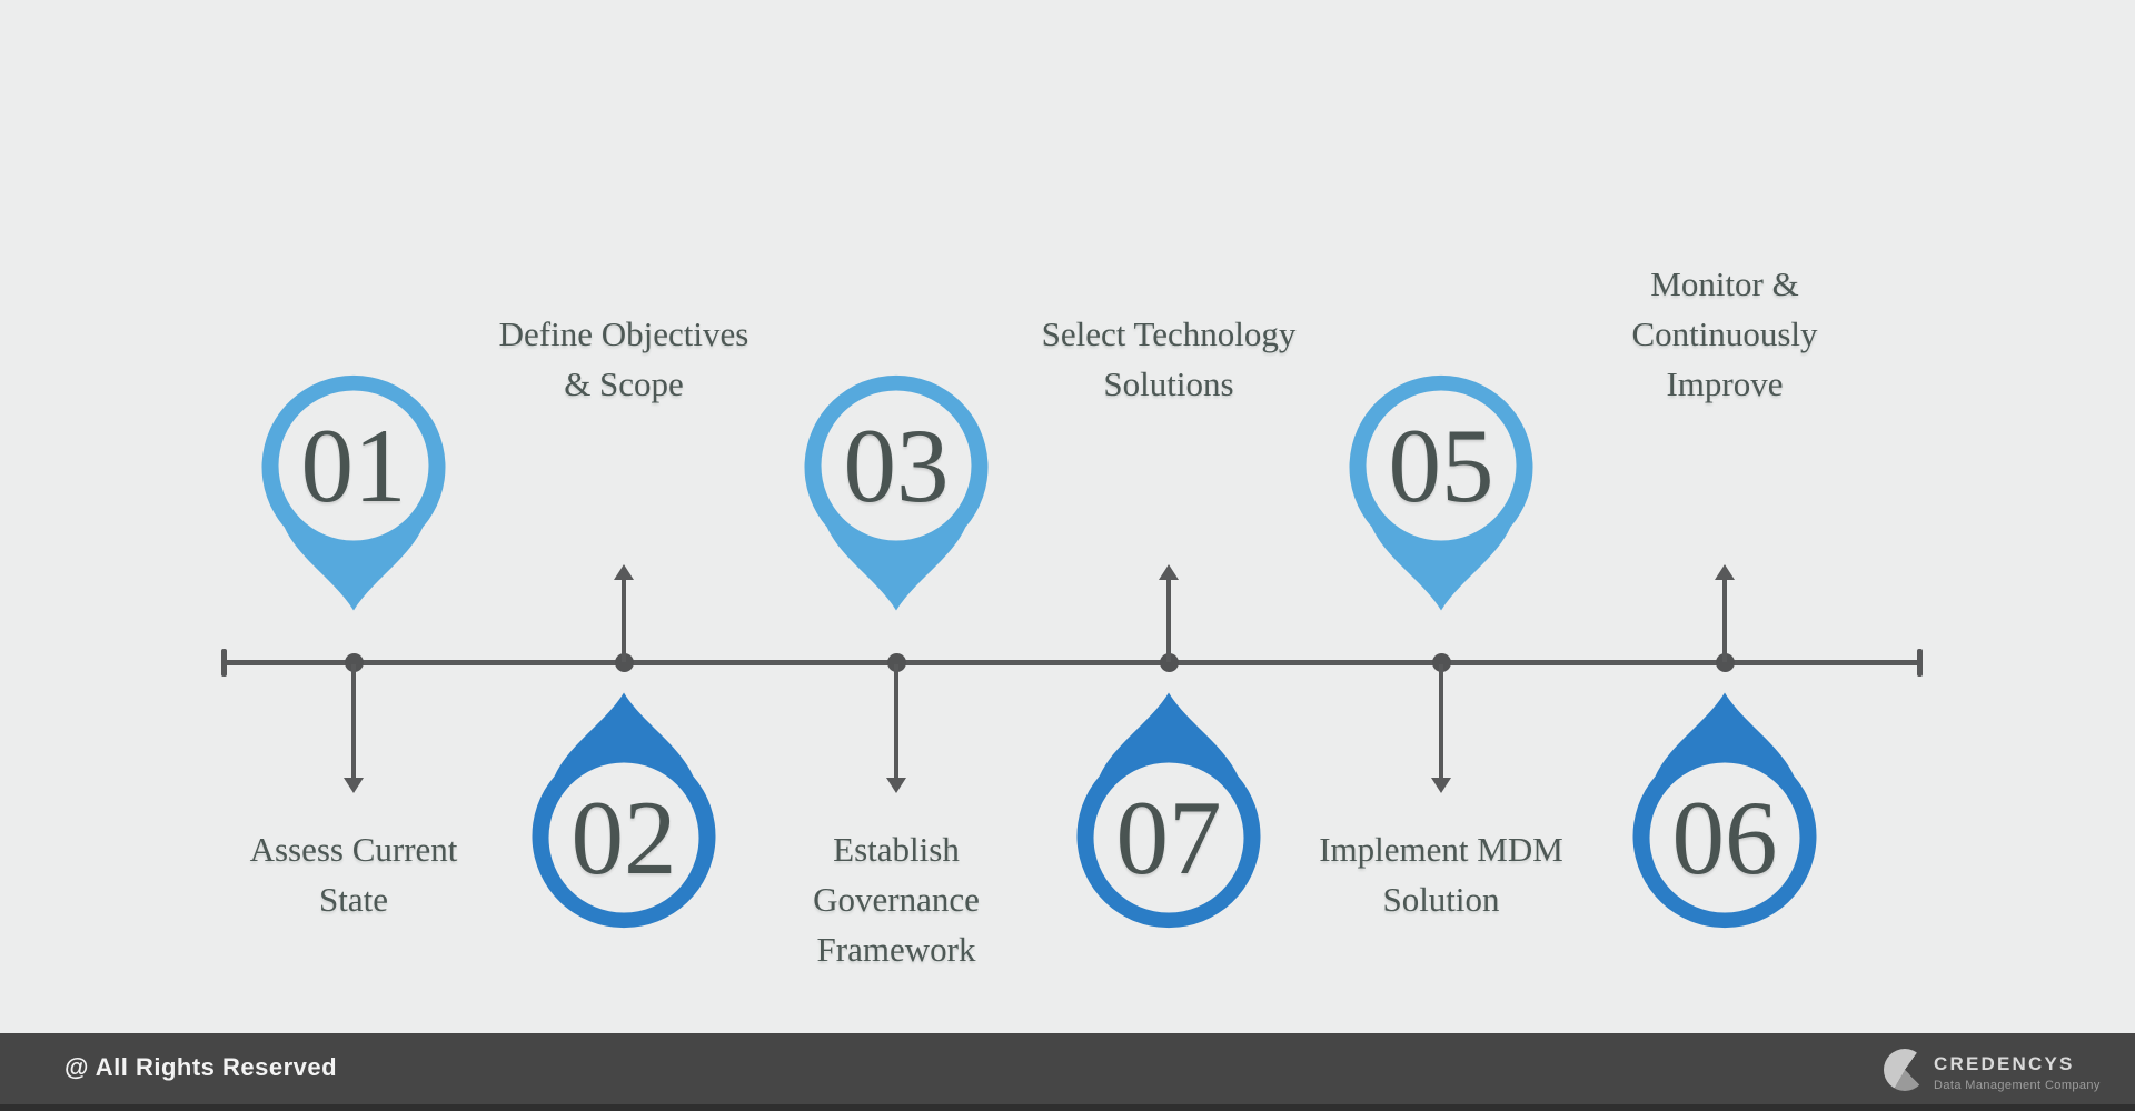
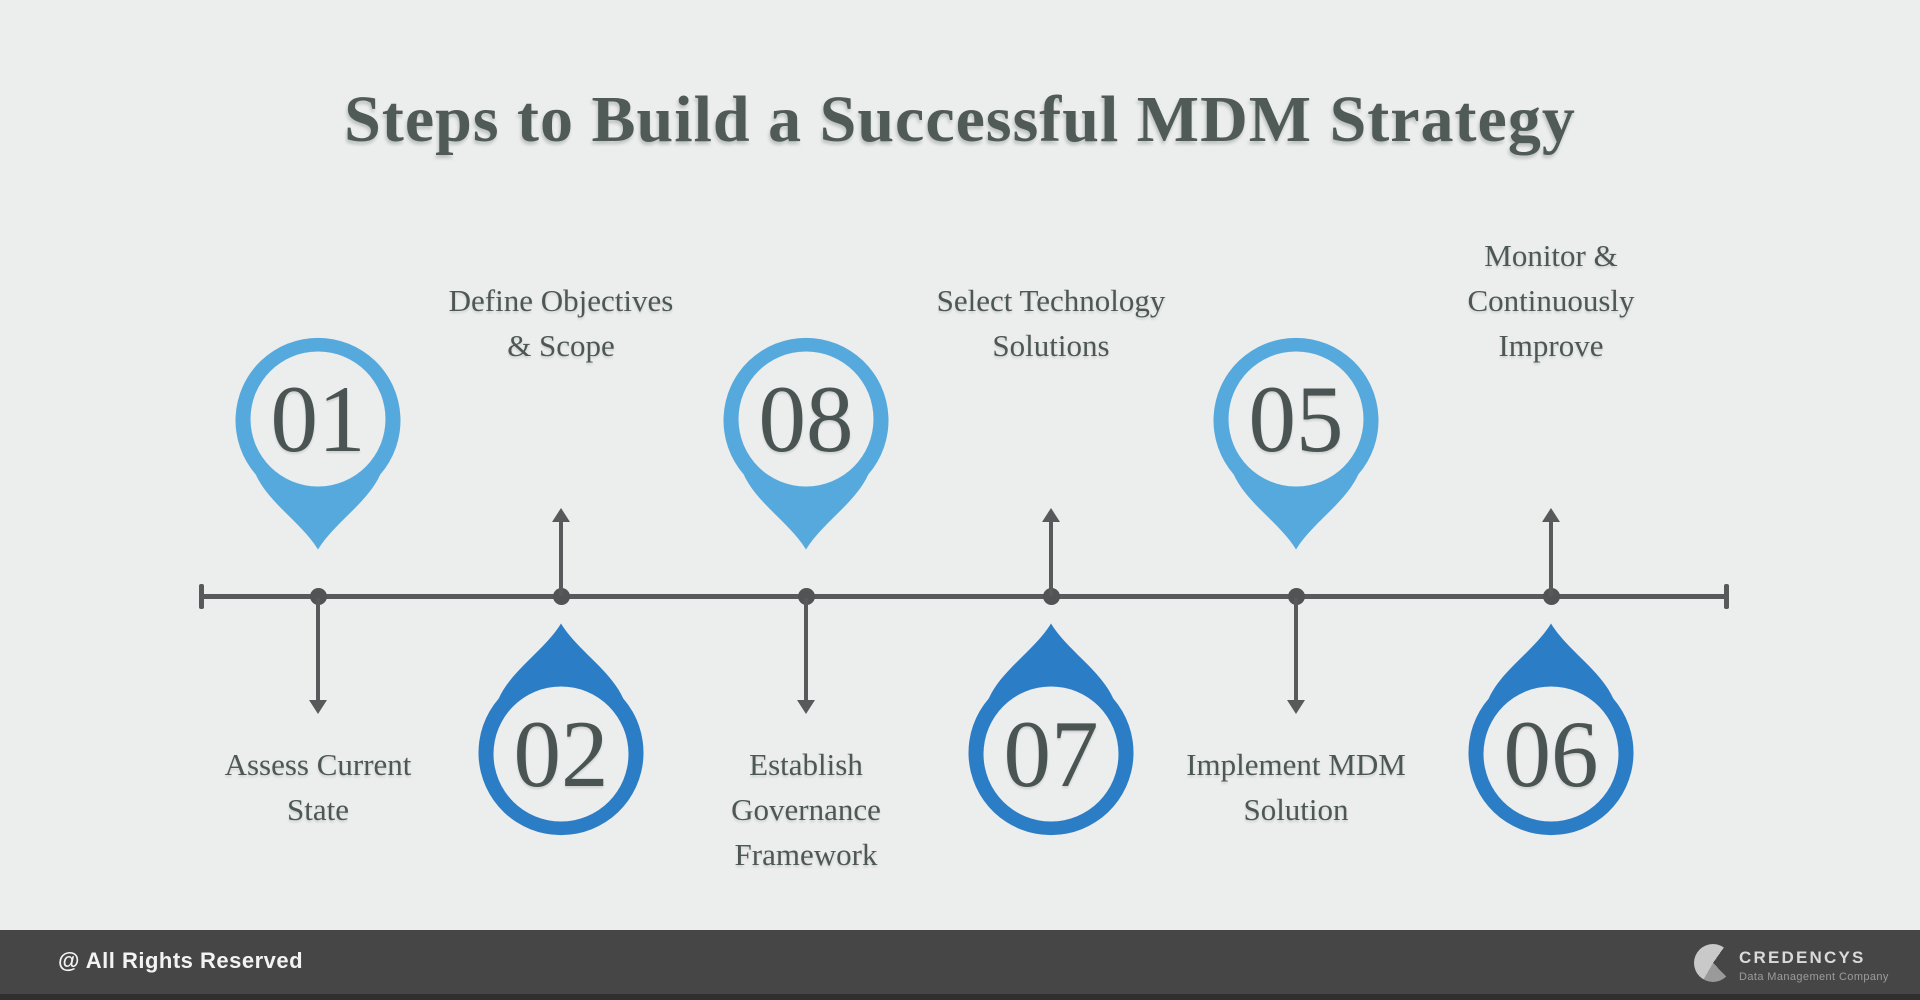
+ Steps to Build a Successful MDM Strategy
  01
  Assess Current
  State
  02
  Define Objectives
  & Scope
- 03
+ 08
  Establish
  Governance
  Framework
  07
  Select Technology
  Solutions
  05
  Implement MDM
  Solution
  06
  Monitor &
  Continuously
  Improve
  @ All Rights Reserved
  CREDENCYS
  Data Management Company
